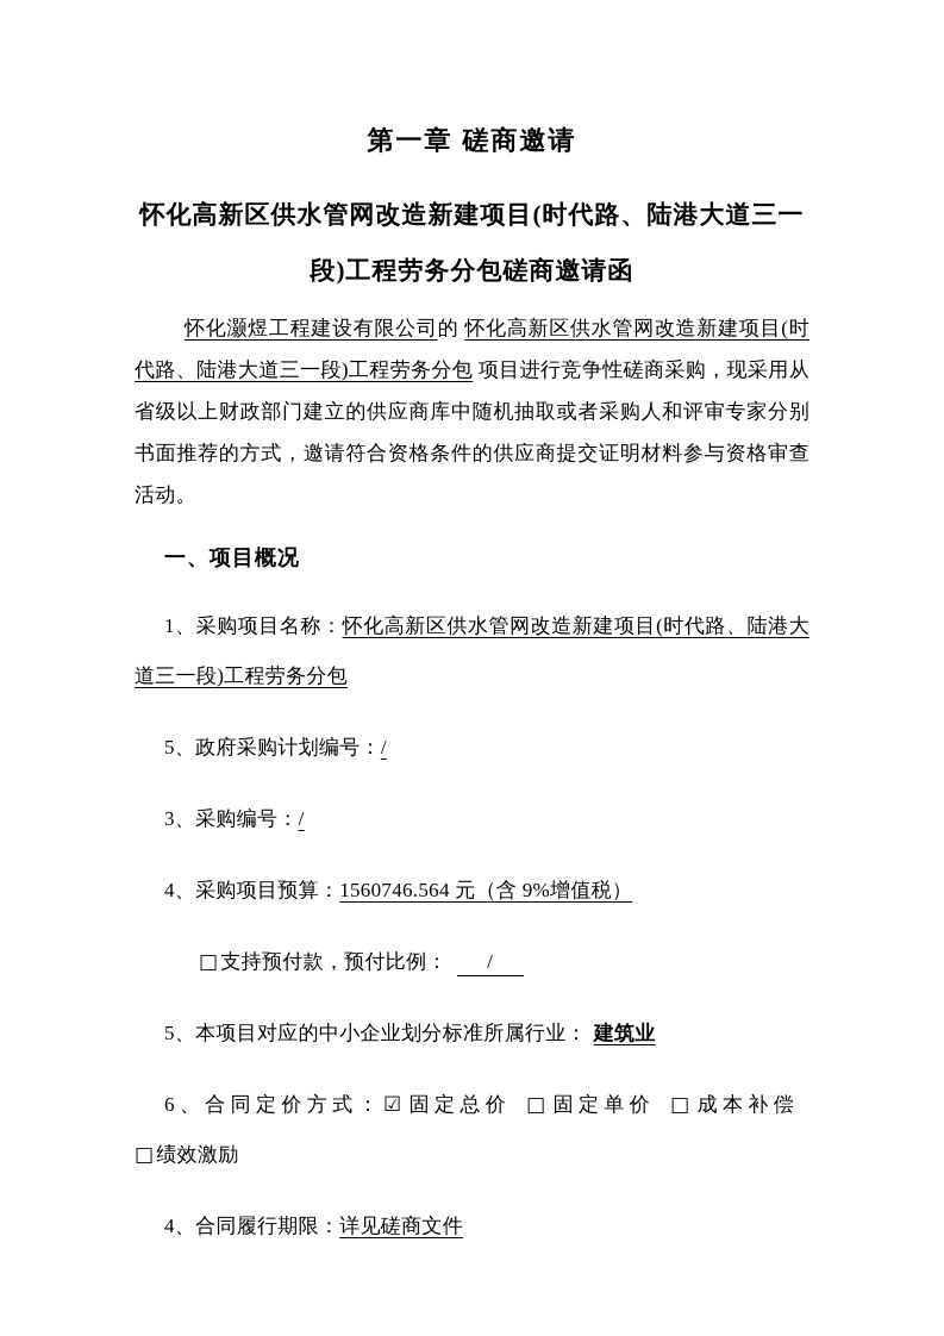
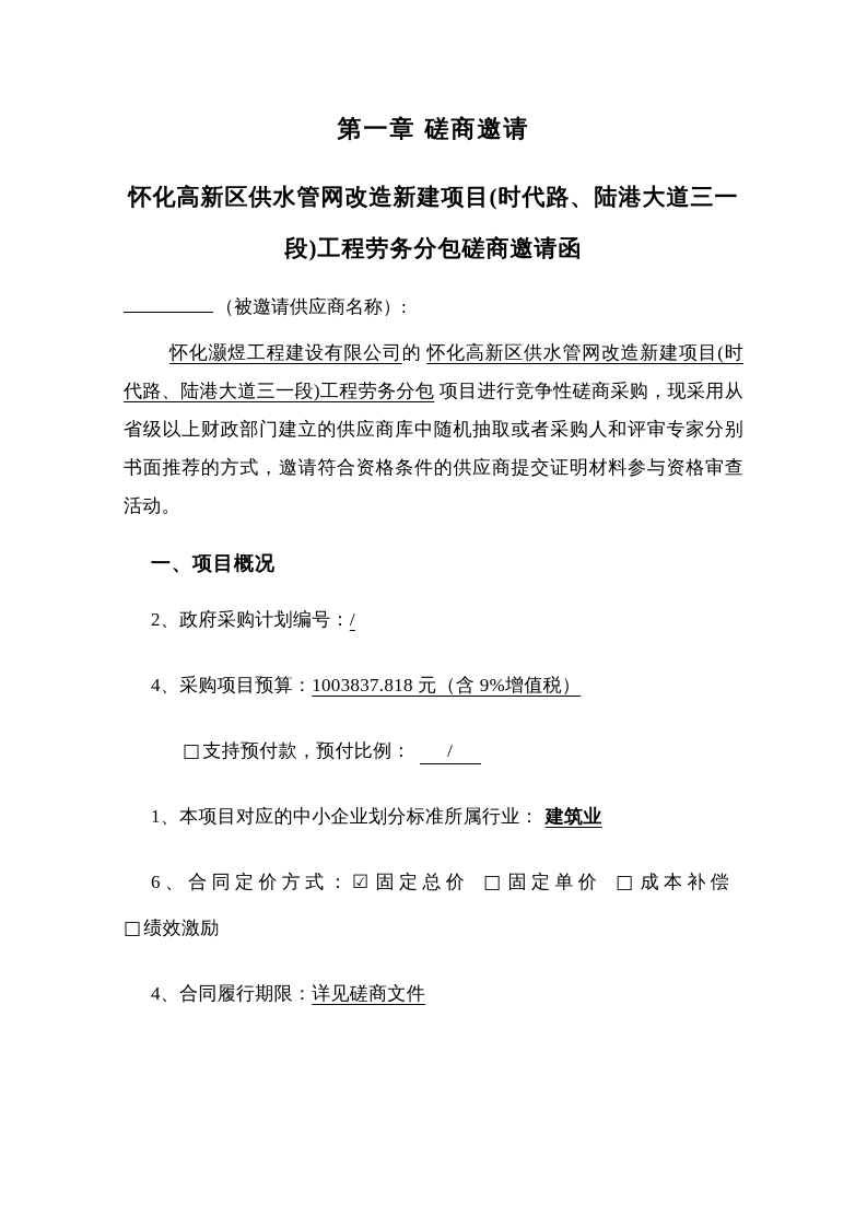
  第一章 磋商邀请
  怀化高新区供水管网改造新建项目(时代路、陆港大道三一
  段)工程劳务分包磋商邀请函
+ （被邀请供应商名称）:
  怀化灏煜工程建设有限公司的 怀化高新区供水管网改造新建项目(时代路、陆港大道三一段)工程劳务分包 项目进行竞争性磋商采购，现采用从省级以上财政部门建立的供应商库中随机抽取或者采购人和评审专家分别书面推荐的方式，邀请符合资格条件的供应商提交证明材料参与资格审查活动。
  一、项目概况
- 1、采购项目名称：怀化高新区供水管网改造新建项目(时代路、陆港大道三一段)工程劳务分包
- 5、政府采购计划编号：/
+ 2、政府采购计划编号：/
- 3、采购编号：/
- 4、采购项目预算：1560746.564 元（含 9%增值税）
+ 4、采购项目预算：1003837.818 元（含 9%增值税）
  □支持预付款，预付比例： /
- 5、本项目对应的中小企业划分标准所属行业： 建筑业
+ 1、本项目对应的中小企业划分标准所属行业： 建筑业
  6、合同定价方式：☑固定总价 □固定单价 □成本补偿□绩效激励
  4、合同履行期限：详见磋商文件
